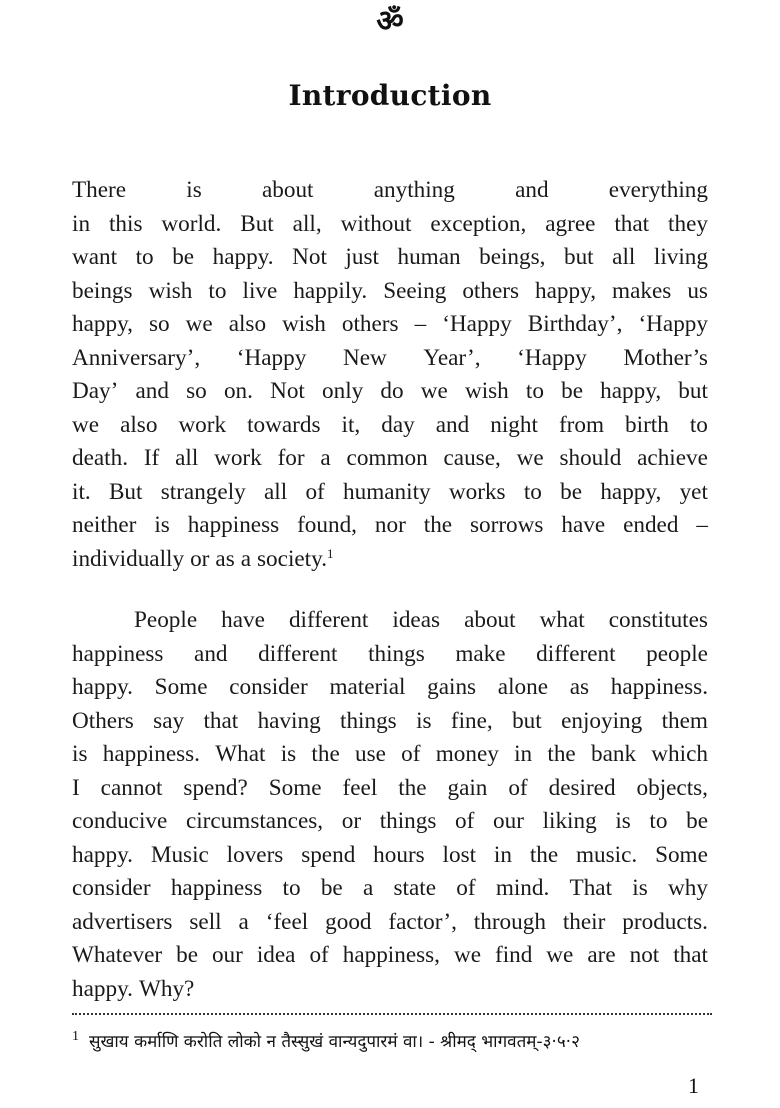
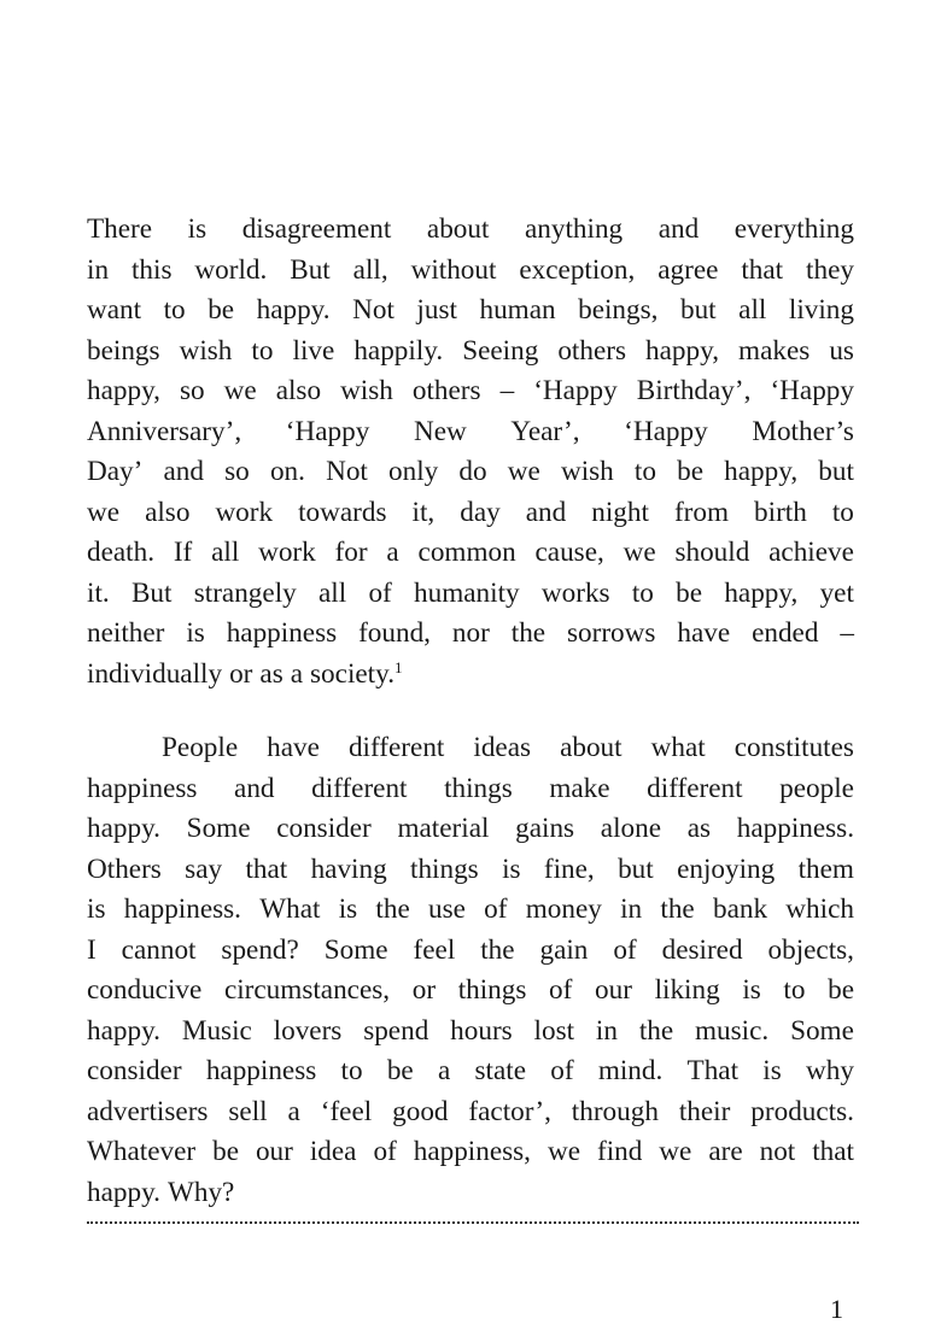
- ॐ
- Introduction
  There
  is
+ disagreement
  about
  anything
  and
  everything
  in
  this
  world.
  But
  all,
  without
  exception,
  agree
  that
  they
  want
  to
  be
  happy.
  Not
  just
  human
  beings,
  but
  all
  living
  beings
  wish
  to
  live
  happily.
  Seeing
  others
  happy,
  makes
  us
  happy,
  so
  we
  also
  wish
  others
  –
  ‘Happy
  Birthday’,
  ‘Happy
  Anniversary’,
  ‘Happy
  New
  Year’,
  ‘Happy
  Mother’s
  Day’
  and
  so
  on.
  Not
  only
  do
  we
  wish
  to
  be
  happy,
  but
  we
  also
  work
  towards
  it,
  day
  and
  night
  from
  birth
  to
  death.
  If
  all
  work
  for
  a
  common
  cause,
  we
  should
  achieve
  it.
  But
  strangely
  all
  of
  humanity
  works
  to
  be
  happy,
  yet
  neither
  is
  happiness
  found,
  nor
  the
  sorrows
  have
  ended
  –
  individually
  or
  as
  a
  society.1
  People
  have
  different
  ideas
  about
  what
  constitutes
  happiness
  and
  different
  things
  make
  different
  people
  happy.
  Some
  consider
  material
  gains
  alone
  as
  happiness.
  Others
  say
  that
  having
  things
  is
  fine,
  but
  enjoying
  them
  is
  happiness.
  What
  is
  the
  use
  of
  money
  in
  the
  bank
  which
  I
  cannot
  spend?
  Some
  feel
  the
  gain
  of
  desired
  objects,
  conducive
  circumstances,
  or
  things
  of
  our
  liking
  is
  to
  be
  happy.
  Music
  lovers
  spend
  hours
  lost
  in
  the
  music.
  Some
  consider
  happiness
  to
  be
  a
  state
  of
  mind.
  That
  is
  why
  advertisers
  sell
  a
  ‘feel
  good
  factor’,
  through
  their
  products.
  Whatever
  be
  our
  idea
  of
  happiness,
  we
  find
  we
  are
  not
  that
  happy.
  Why?
- 1 सुखाय कर्माणि करोति लोको न तैस्सुखं वान्यदुपारमं वा। - श्रीमद् भागवतम्-३·५·२
  1
